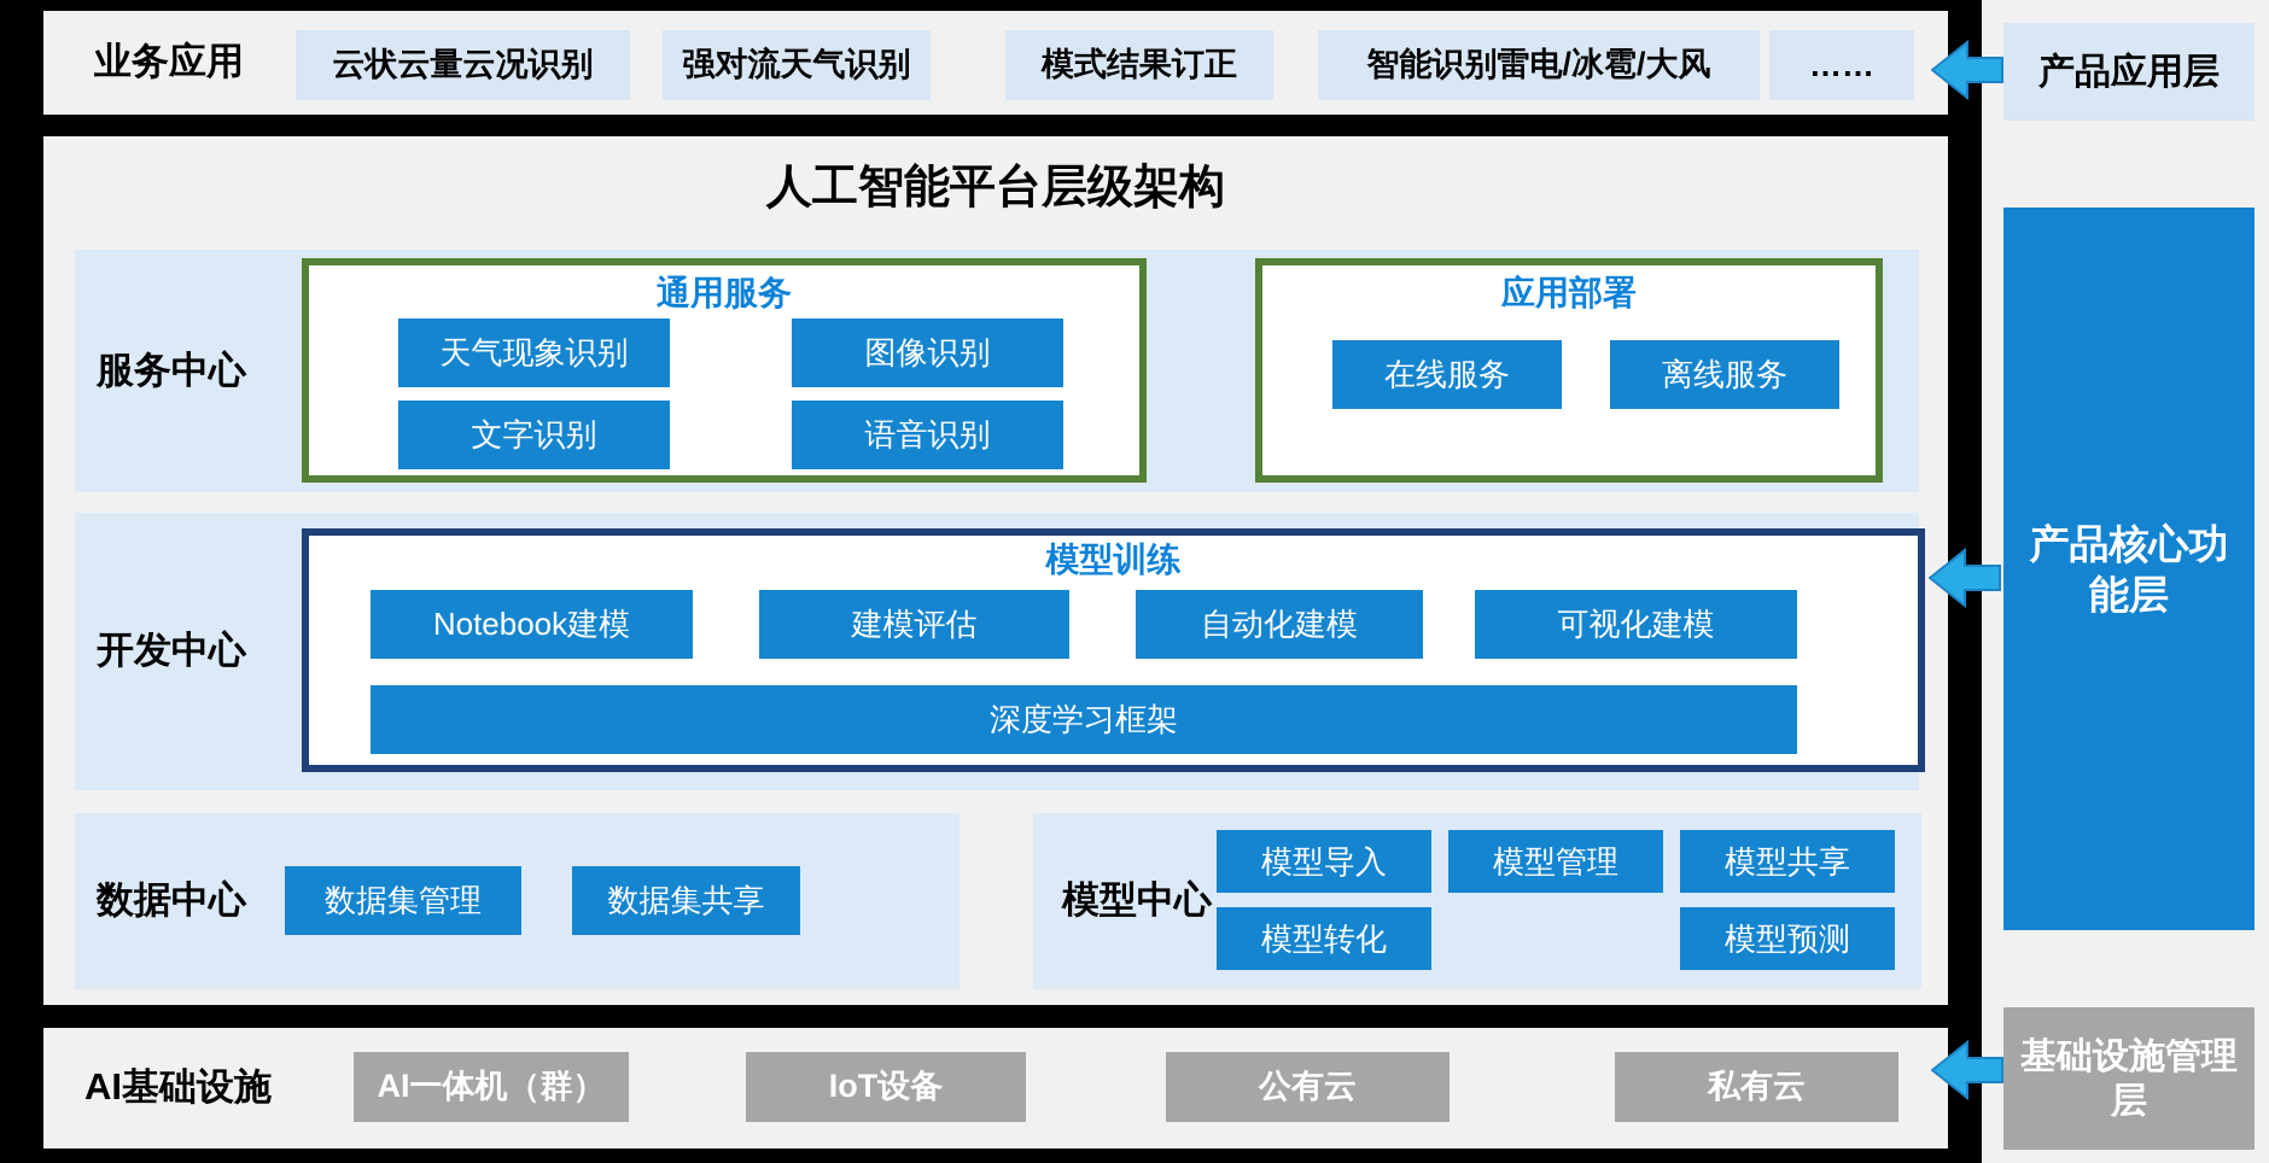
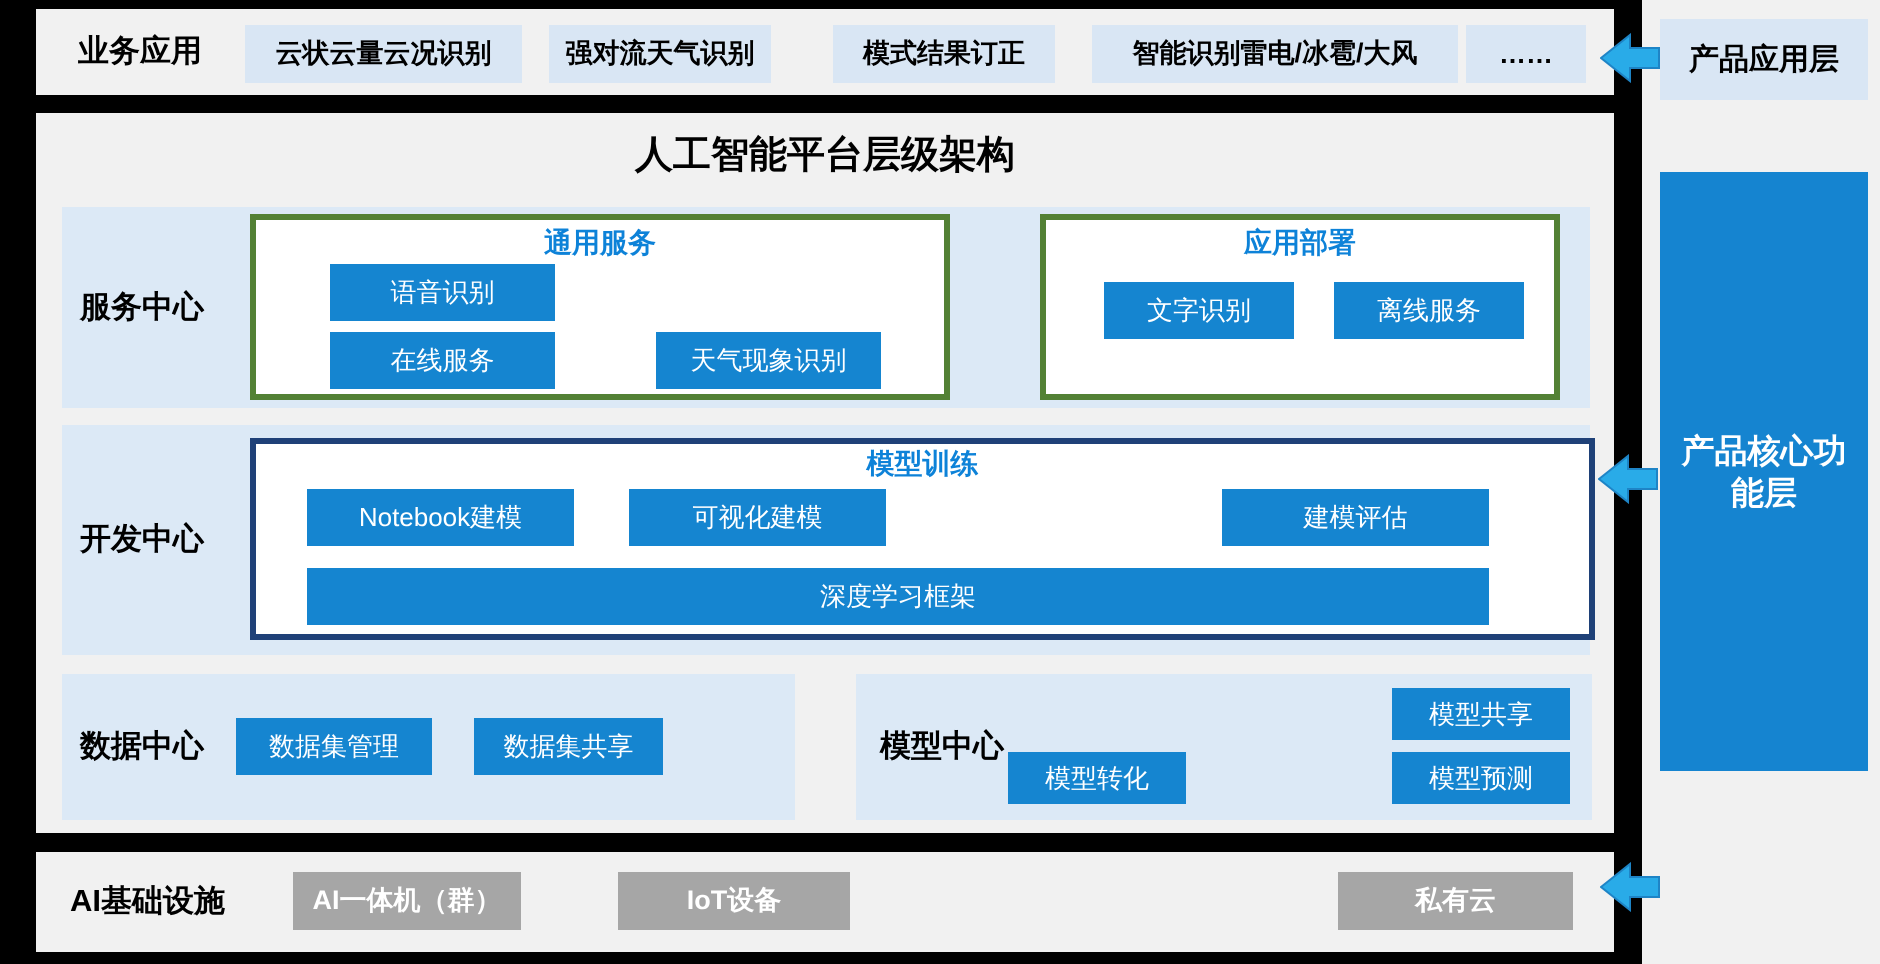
  业务应用
  云状云量云况识别
  强对流天气识别
  模式结果订正
  智能识别雷电/冰雹/大风
  ……
  人工智能平台层级架构
  服务中心
  通用服务
- 天气现象识别
+ 语音识别
- 图像识别
- 文字识别
+ 在线服务
- 语音识别
+ 天气现象识别
  应用部署
- 在线服务
+ 文字识别
  离线服务
  开发中心
  模型训练
  Notebook建模
- 建模评估
+ 可视化建模
- 自动化建模
- 可视化建模
+ 建模评估
  深度学习框架
  数据中心
  数据集管理
  数据集共享
  模型中心
- 模型导入
- 模型管理
  模型共享
  模型转化
  模型预测
  AI基础设施
  AI一体机（群）
  IoT设备
- 公有云
  私有云
  产品应用层
  产品核心功能层
- 基础设施管理层
